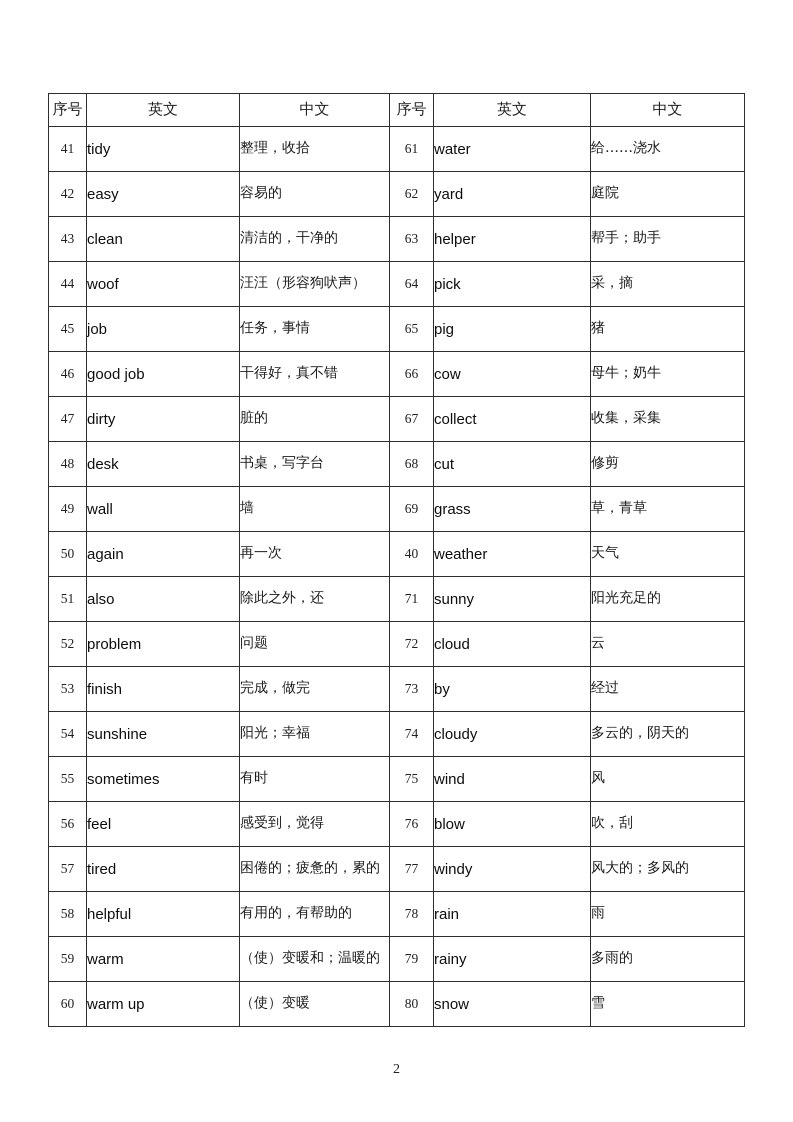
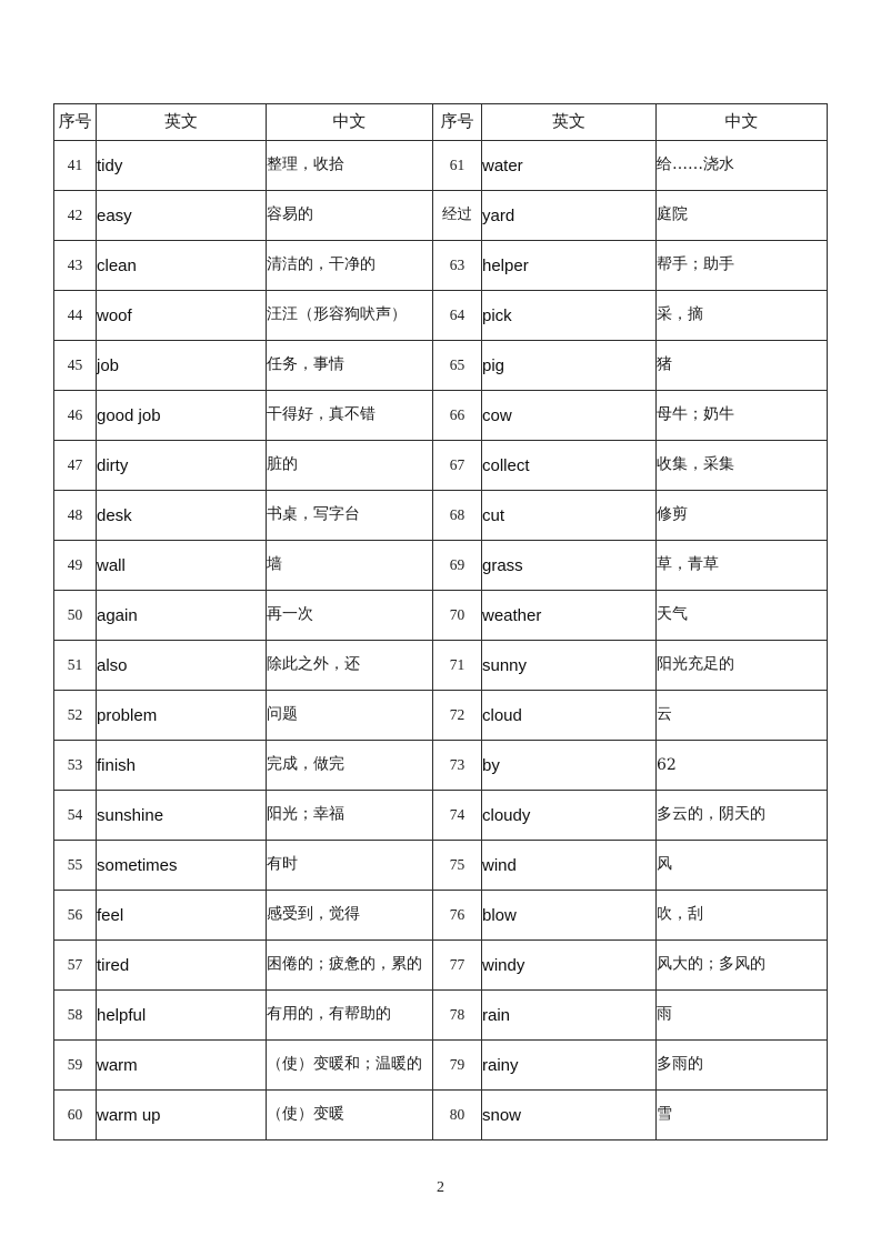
  序号	英文	中文	序号	英文	中文
  41	tidy	整理，收拾	61	water	给……浇水
- 42	easy	容易的	62	yard	庭院
+ 42	easy	容易的	经过	yard	庭院
  43	clean	清洁的，干净的	63	helper	帮手；助手
  44	woof	汪汪（形容狗吠声）	64	pick	采，摘
  45	job	任务，事情	65	pig	猪
  46	good job	干得好，真不错	66	cow	母牛；奶牛
  47	dirty	脏的	67	collect	收集，采集
  48	desk	书桌，写字台	68	cut	修剪
  49	wall	墙	69	grass	草，青草
- 50	again	再一次	40	weather	天气
+ 50	again	再一次	70	weather	天气
  51	also	除此之外，还	71	sunny	阳光充足的
  52	problem	问题	72	cloud	云
- 53	finish	完成，做完	73	by	经过
+ 53	finish	完成，做完	73	by	62
  54	sunshine	阳光；幸福	74	cloudy	多云的，阴天的
  55	sometimes	有时	75	wind	风
  56	feel	感受到，觉得	76	blow	吹，刮
  57	tired	困倦的；疲惫的，累的	77	windy	风大的；多风的
  58	helpful	有用的，有帮助的	78	rain	雨
  59	warm	（使）变暖和；温暖的	79	rainy	多雨的
  60	warm up	（使）变暖	80	snow	雪
  2
